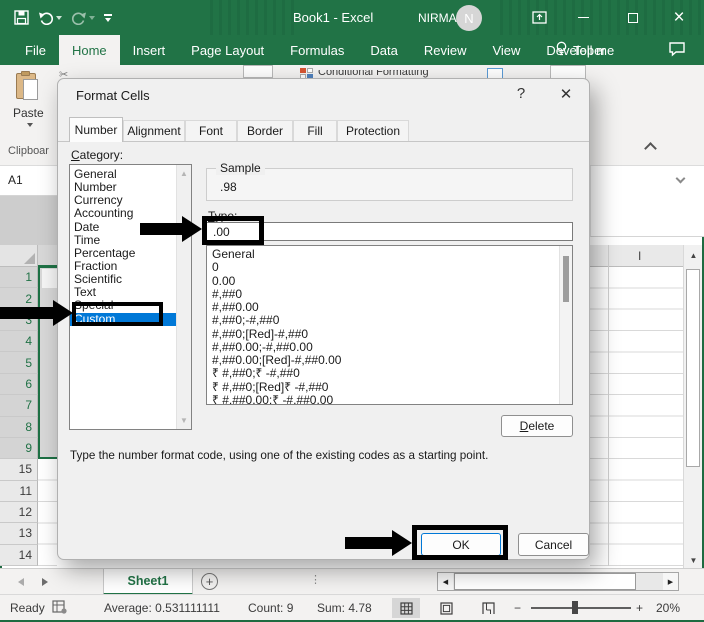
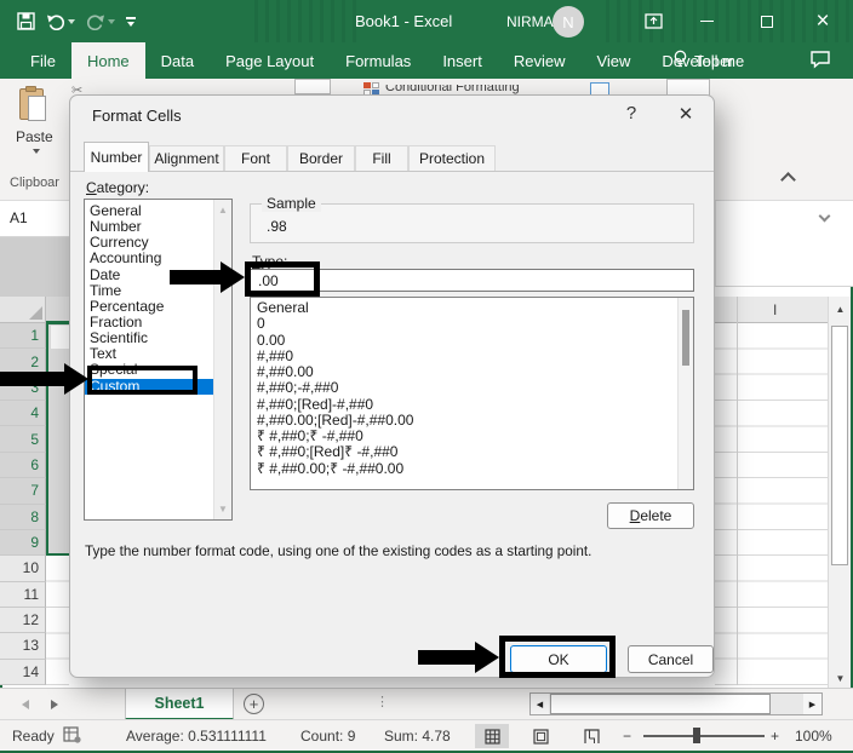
  Book1 - Excel
  NIRMA
  N
  ×
  File
  Home
- Insert
+ Data
  Page Layout
  Formulas
- Data
+ Insert
  Review
  View
  Dveloper
  Tell me
  Paste
  Clipboar
  ✂
  Conditional Formatting
  A1
  I
  1
  2
  3
  4
  5
  6
  7
  8
  9
- 15
+ 10
  11
  12
  13
  14
  ▲
  ▼
  Sheet1
  +
  ⋮
  Ready
  Average: 0.531111111
  Count: 9
  Sum: 4.78
  −
  +
- 20%
+ 100%
  Format Cells
  ?
  ✕
  Protection
  Fill
  Border
  Font
  Alignment
  Number
  Category:
  General
  Number
  Currency
  Accounting
  Date
  Time
  Percentage
  Fraction
  Scientific
  Text
  Special
  Custom
  ▲
  ▼
  Sample
  .98
  Type:
  .00
  General
  0
  0.00
  #,##0
  #,##0.00
  #,##0;-#,##0
  #,##0;[Red]-#,##0
- #,##0.00;-#,##0.00
  #,##0.00;[Red]-#,##0.00
  ₹ #,##0;₹ -#,##0
  ₹ #,##0;[Red]₹ -#,##0
  ₹ #,##0.00;₹ -#,##0.00
  Delete
  Type the number format code, using one of the existing codes as a starting point.
  OK
  Cancel
